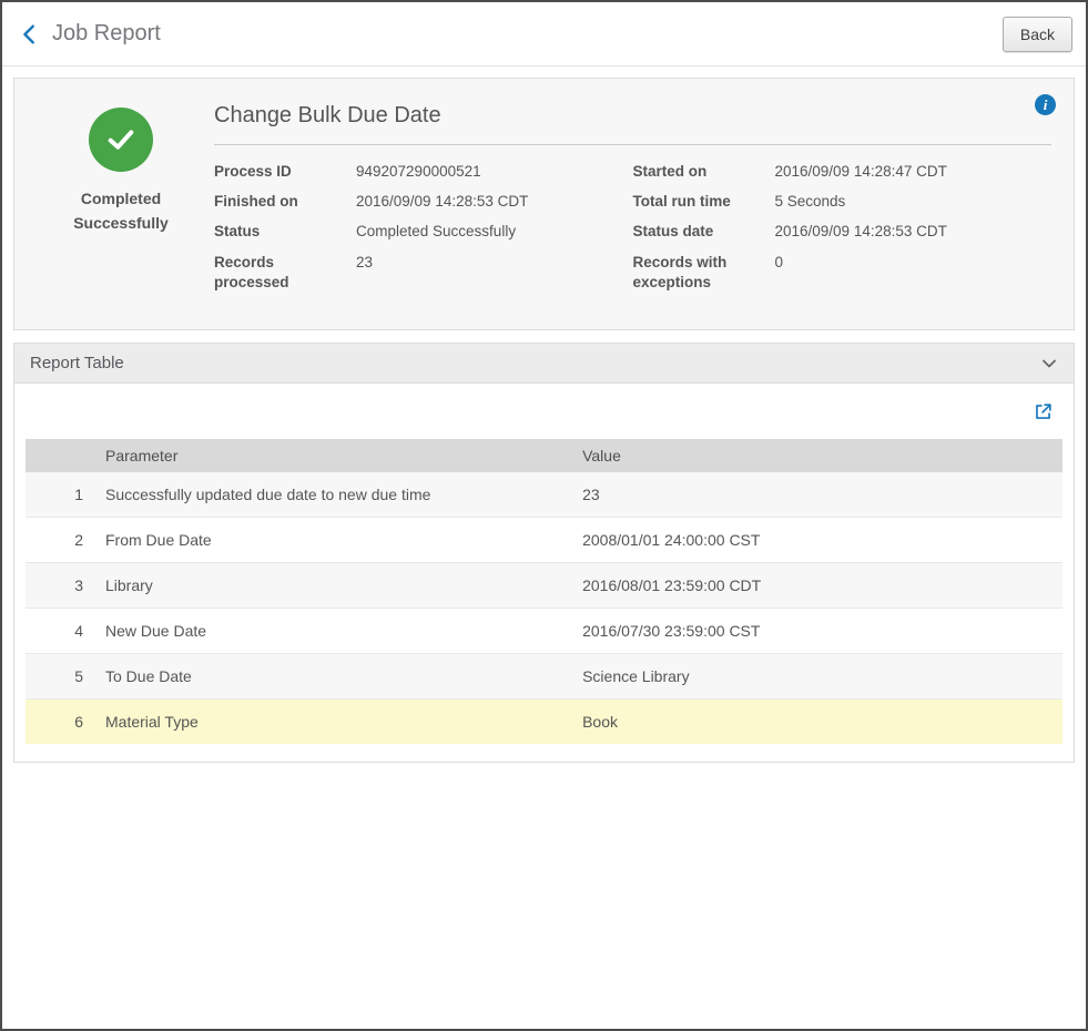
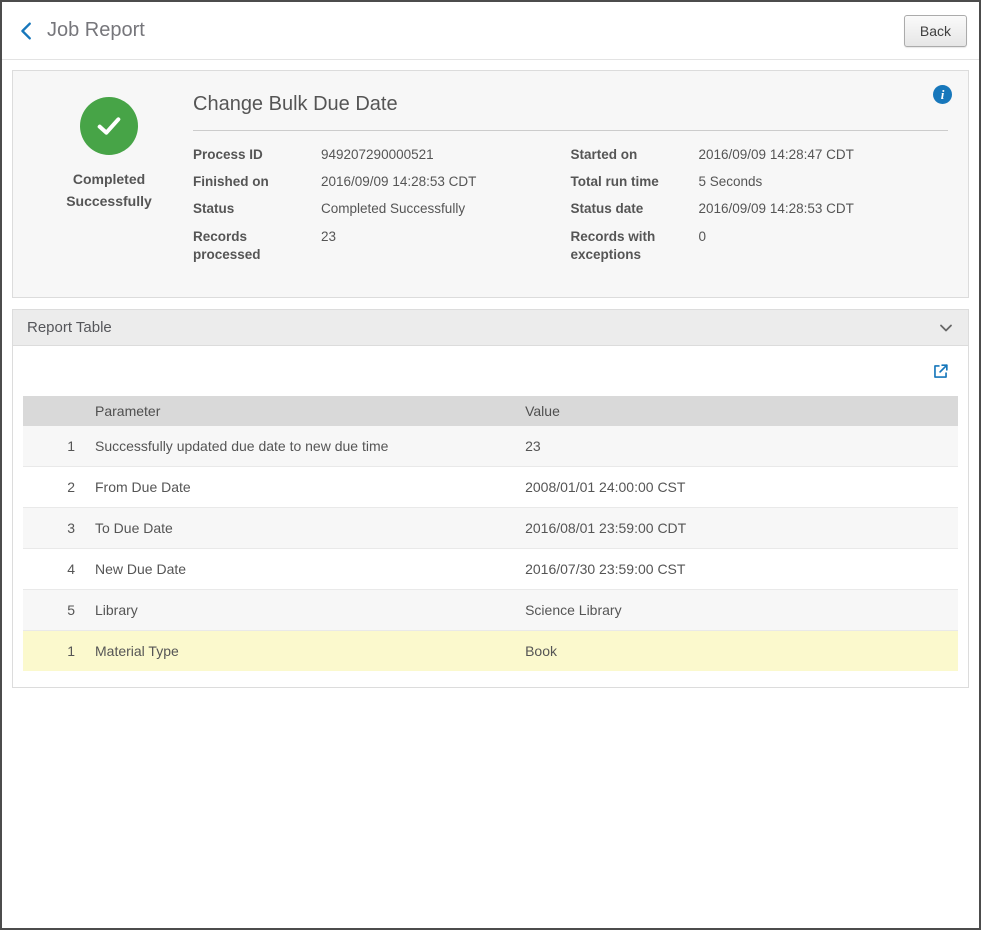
  Job Report
  Back
  i
  Completed Successfully
  Change Bulk Due Date
  Process ID
  949207290000521
  Finished on
  2016/09/09 14:28:53 CDT
  Status
  Completed Successfully
  Records processed
  23
  Started on
  2016/09/09 14:28:47 CDT
  Total run time
  5 Seconds
  Status date
  2016/09/09 14:28:53 CDT
  Records with exceptions
  0
  Report Table
  	Parameter	Value
  1	Successfully updated due date to new due time	23
  2	From Due Date	2008/01/01 24:00:00 CST
- 3	Library	2016/08/01 23:59:00 CDT
+ 3	To Due Date	2016/08/01 23:59:00 CDT
  4	New Due Date	2016/07/30 23:59:00 CST
- 5	To Due Date	Science Library
+ 5	Library	Science Library
- 6	Material Type	Book
+ 1	Material Type	Book
